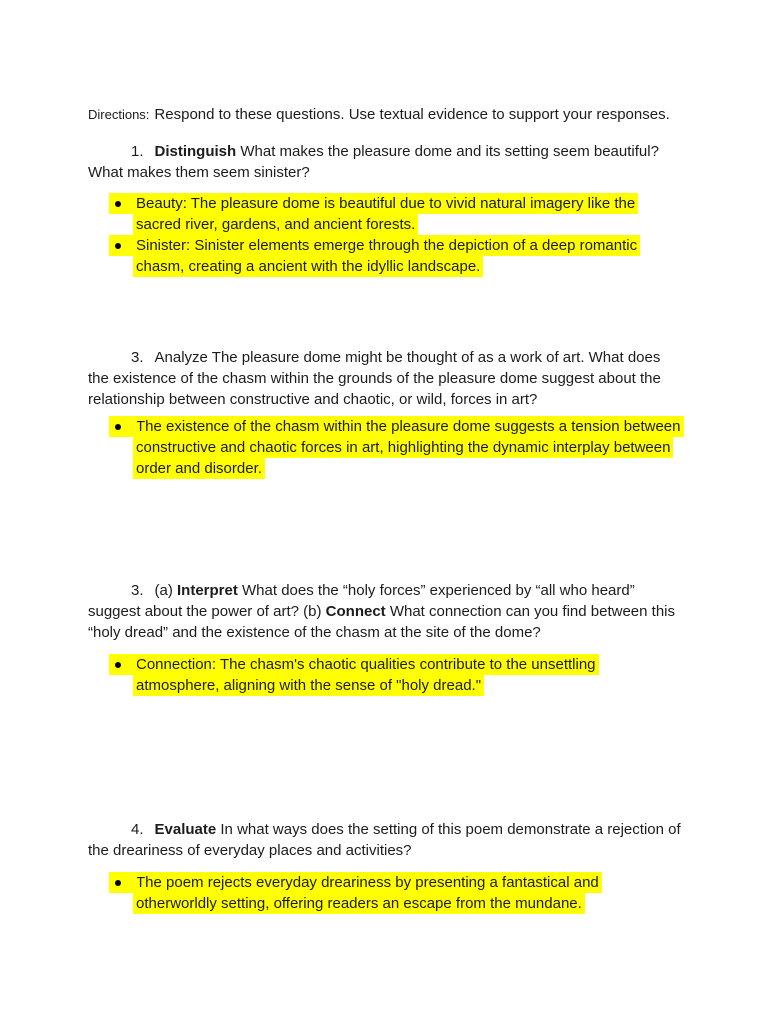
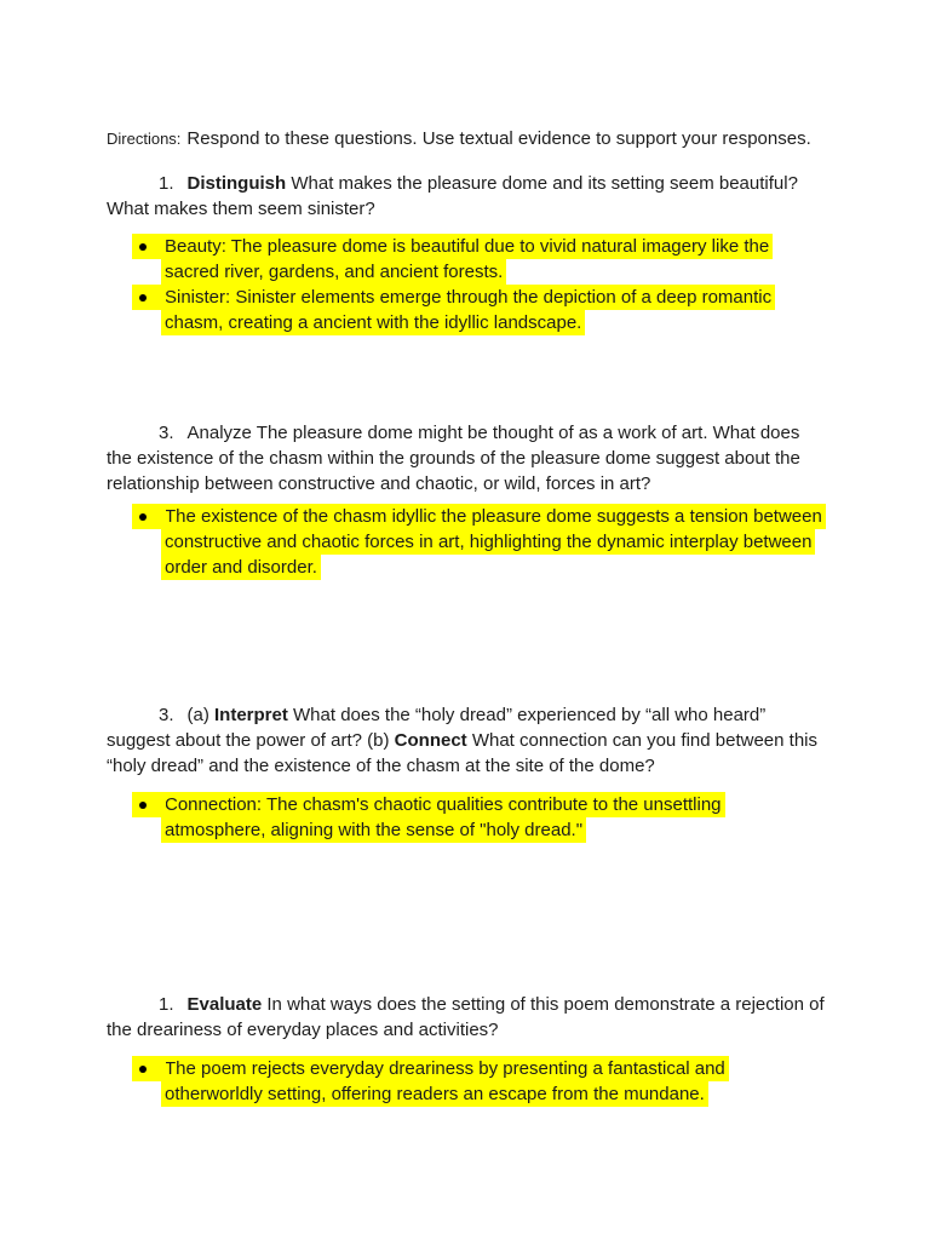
  Directions: Respond to these questions. Use textual evidence to support your responses.
  1. Distinguish What makes the pleasure dome and its setting seem beautiful? What makes them seem sinister?
  Beauty: The pleasure dome is beautiful due to vivid natural imagery like the sacred river, gardens, and ancient forests.
  Sinister: Sinister elements emerge through the depiction of a deep romantic chasm, creating a ancient with the idyllic landscape.
  3. Analyze The pleasure dome might be thought of as a work of art. What does the existence of the chasm within the grounds of the pleasure dome suggest about the relationship between constructive and chaotic, or wild, forces in art?
- The existence of the chasm within the pleasure dome suggests a tension between constructive and chaotic forces in art, highlighting the dynamic interplay between order and disorder.
+ The existence of the chasm idyllic the pleasure dome suggests a tension between constructive and chaotic forces in art, highlighting the dynamic interplay between order and disorder.
- 3. (a) Interpret What does the “holy forces” experienced by “all who heard” suggest about the power of art? (b) Connect What connection can you find between this “holy dread” and the existence of the chasm at the site of the dome?
+ 3. (a) Interpret What does the “holy dread” experienced by “all who heard” suggest about the power of art? (b) Connect What connection can you find between this “holy dread” and the existence of the chasm at the site of the dome?
  Connection: The chasm's chaotic qualities contribute to the unsettling atmosphere, aligning with the sense of "holy dread."
- 4. Evaluate In what ways does the setting of this poem demonstrate a rejection of the dreariness of everyday places and activities?
+ 1. Evaluate In what ways does the setting of this poem demonstrate a rejection of the dreariness of everyday places and activities?
  The poem rejects everyday dreariness by presenting a fantastical and otherworldly setting, offering readers an escape from the mundane.
